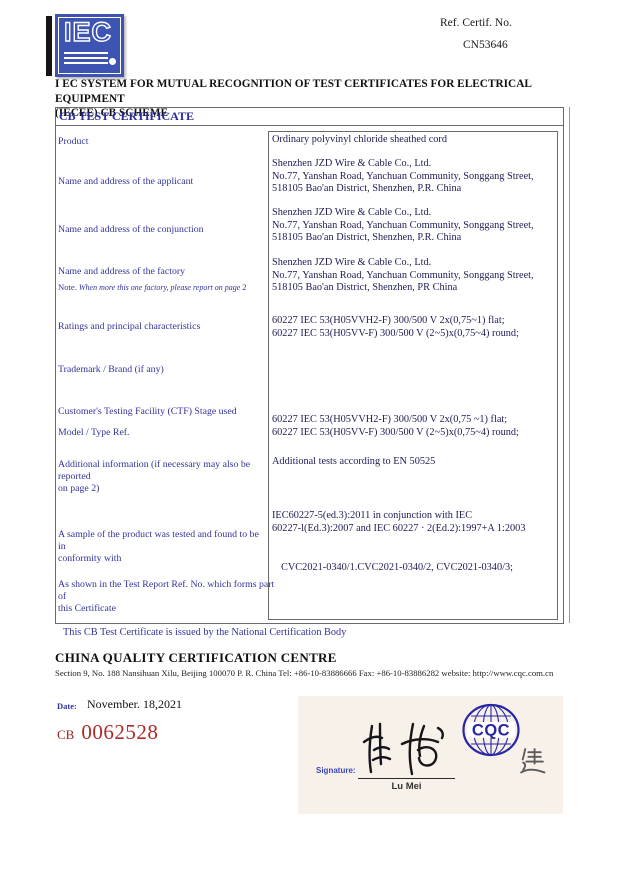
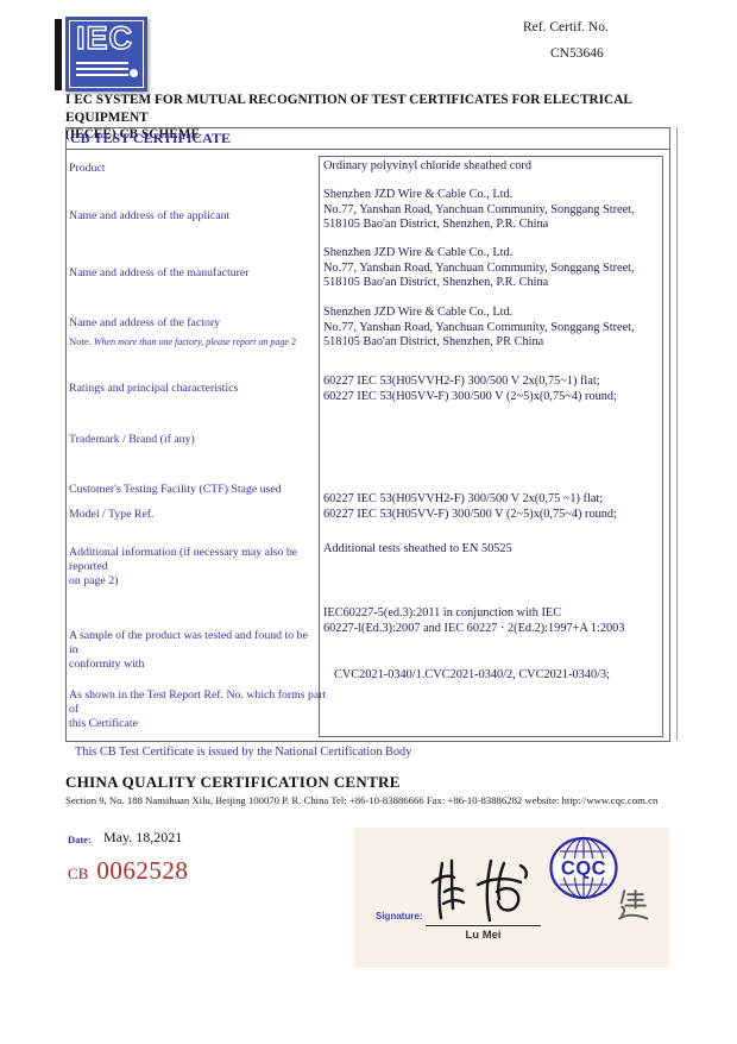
  IEC
  Ref. Certif. No.
  CN53646
  I EC SYSTEM FOR MUTUAL RECOGNITION OF TEST CERTIFICATES FOR ELECTRICAL EQUIPMENT
  (IECEE) CB SCHEME
  CB TEST CERTIFICATE
  Product
  Name and address of the applicant
- Name and address of the conjunction
+ Name and address of the manufacturer
  Name and address of the factory
- Note. When more this one factory, please report on page 2
+ Note. When more than one factory, please report on page 2
  Ratings and principal characteristics
  Trademark / Brand (if any)
  Customer's Testing Facility (CTF) Stage used
  Model / Type Ref.
  Additional information (if necessary may also be reported
  on page 2)
  A sample of the product was tested and found to be in
  conformity with
  As shown in the Test Report Ref. No. which forms part of
  this Certificate
  Ordinary polyvinyl chloride sheathed cord
  Shenzhen JZD Wire & Cable Co., Ltd.
  No.77, Yanshan Road, Yanchuan Community, Songgang Street,
  518105 Bao'an District, Shenzhen, P.R. China
  Shenzhen JZD Wire & Cable Co., Ltd.
  No.77, Yanshan Road, Yanchuan Community, Songgang Street,
  518105 Bao'an District, Shenzhen, P.R. China
  Shenzhen JZD Wire & Cable Co., Ltd.
  No.77, Yanshan Road, Yanchuan Community, Songgang Street,
  518105 Bao'an District, Shenzhen, PR China
  60227 IEC 53(H05VVH2-F) 300/500 V 2x(0,75~1) flat;
  60227 IEC 53(H05VV-F) 300/500 V (2~5)x(0,75~4) round;
  60227 IEC 53(H05VVH2-F) 300/500 V 2x(0,75 ~1) flat;
  60227 IEC 53(H05VV-F) 300/500 V (2~5)x(0,75~4) round;
- Additional tests according to EN 50525
+ Additional tests sheathed to EN 50525
  IEC60227-5(ed.3):2011 in conjunction with IEC
  60227-l(Ed.3):2007 and IEC 60227 · 2(Ed.2):1997+A 1:2003
  CVC2021-0340/1.CVC2021-0340/2, CVC2021-0340/3;
  This CB Test Certificate is issued by the National Certification Body
  CHINA QUALITY CERTIFICATION CENTRE
  Section 9, No. 188 Nansihuan Xilu, Beijing 100070 P. R. China Tel: +86-10-83886666 Fax: +86-10-83886282 website: http://www.cqc.com.cn
  Date:
- November. 18,2021
+ May. 18,2021
  CB
  0062528
  CQC
  Signature:
  Lu Mei
